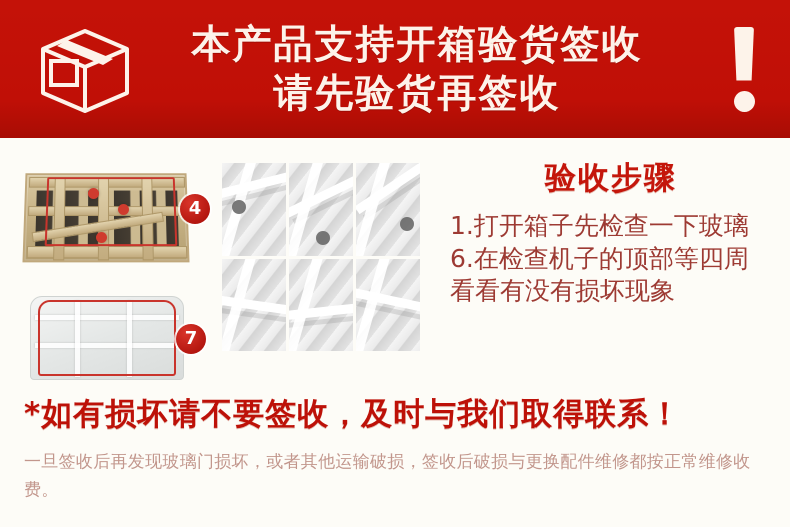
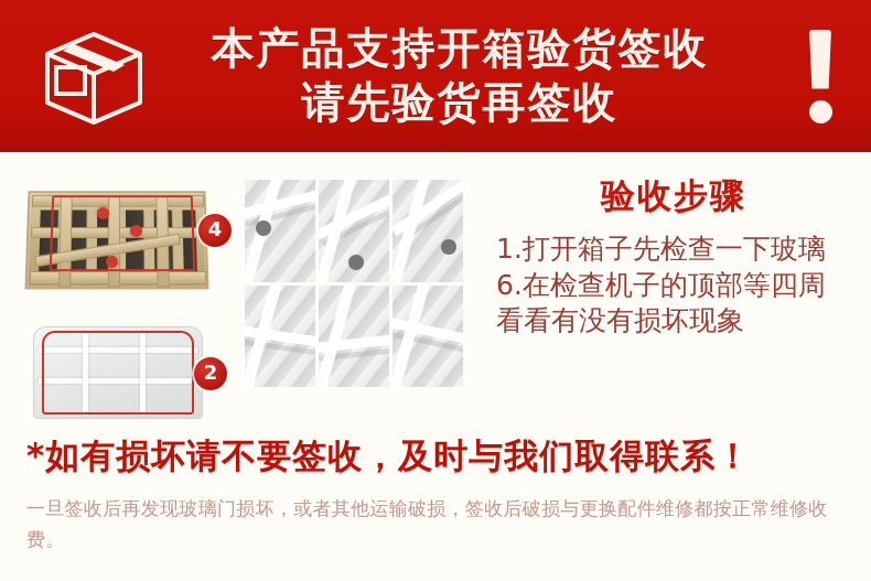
  本产品支持开箱验货签收
  请先验货再签收
  4
- 7
+ 2
  验收步骤
  1.打开箱子先检查一下玻璃
  6.在检查机子的顶部等四周
  看看有没有损坏现象
  *如有损坏请不要签收，及时与我们取得联系！
  一旦签收后再发现玻璃门损坏，或者其他运输破损，签收后破损与更换配件维修都按正常维修收费。
